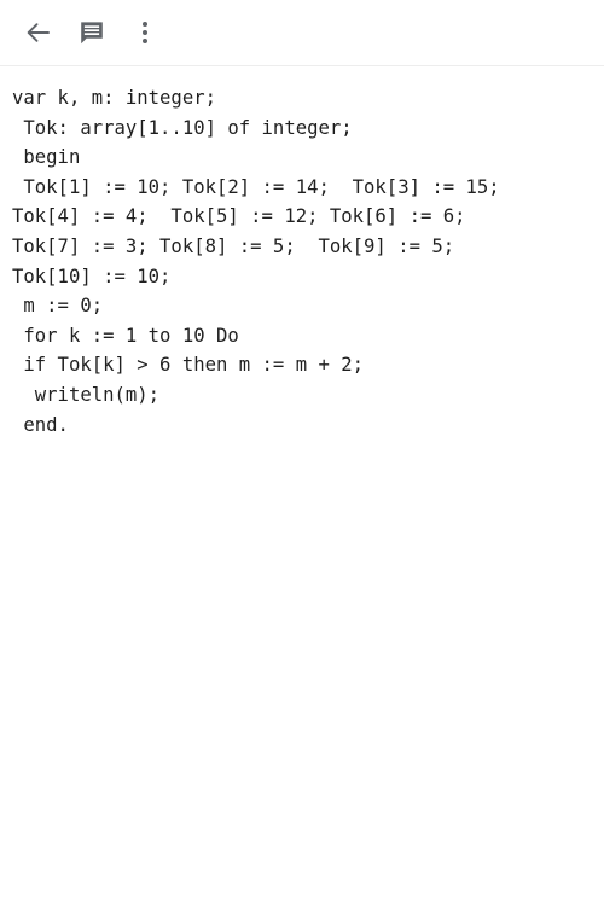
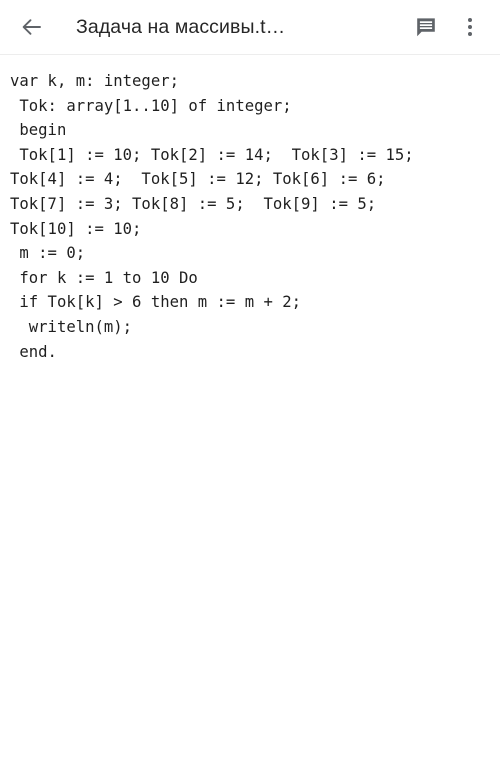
+ Задача на массивы.t…
  var k, m: integer;
  Tok: array[1..10] of integer;
  begin
  Tok[1] := 10; Tok[2] := 14; Tok[3] := 15;
  Tok[4] := 4; Tok[5] := 12; Tok[6] := 6;
  Tok[7] := 3; Tok[8] := 5; Tok[9] := 5;
  Tok[10] := 10;
  m := 0;
  for k := 1 to 10 Do
  if Tok[k] > 6 then m := m + 2;
  writeln(m);
  end.
